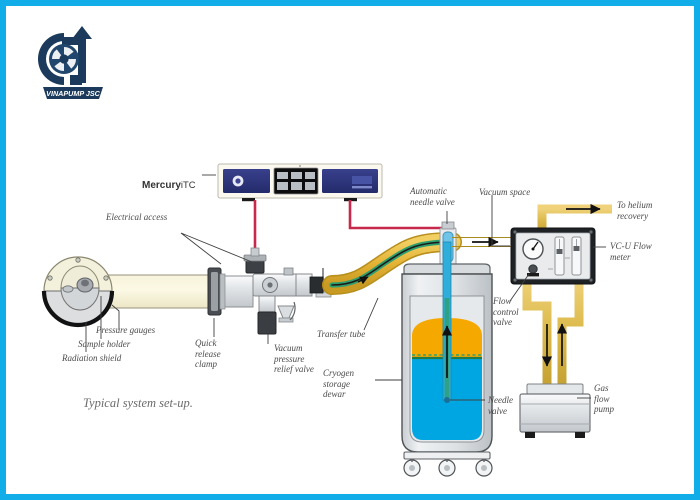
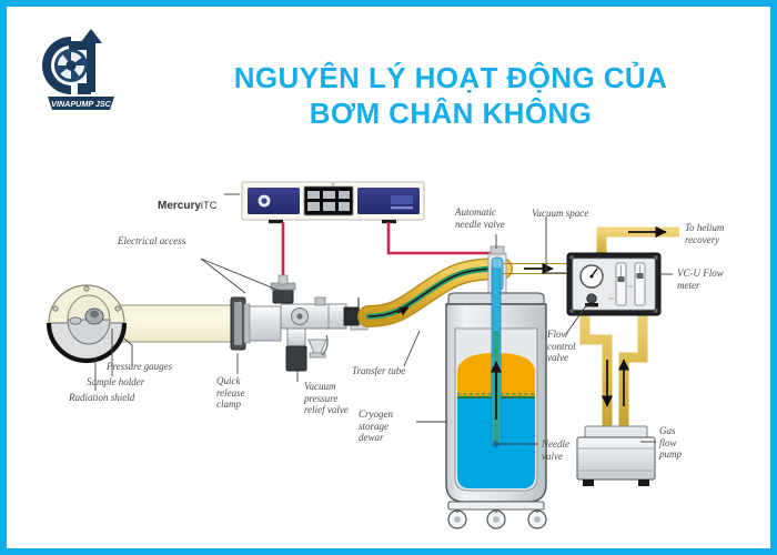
  VINAPUMP JSC
+ NGUYÊN LÝ HOẠT ĐỘNG CỦA
+ BƠM CHÂN KHÔNG
  MercuryiTC
  Electrical access
  Pressure gauges
  Sample holder
  Radiation shield
  Quick
  release
  clamp
  Vacuum
  pressure
  relief valve
  Transfer tube
  Automatic
  needle valve
  Vacuum space
  To helium
  recovery
  VC-U Flow
  meter
  Flow
  control
  valve
  Cryogen
  storage
  dewar
  Needle
  valve
  Gas
  flow
  pump
- Typical system set-up.
